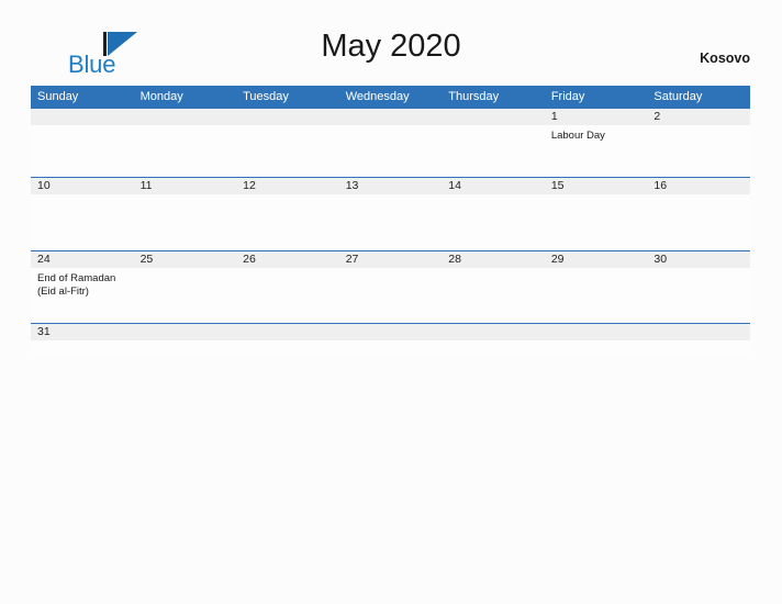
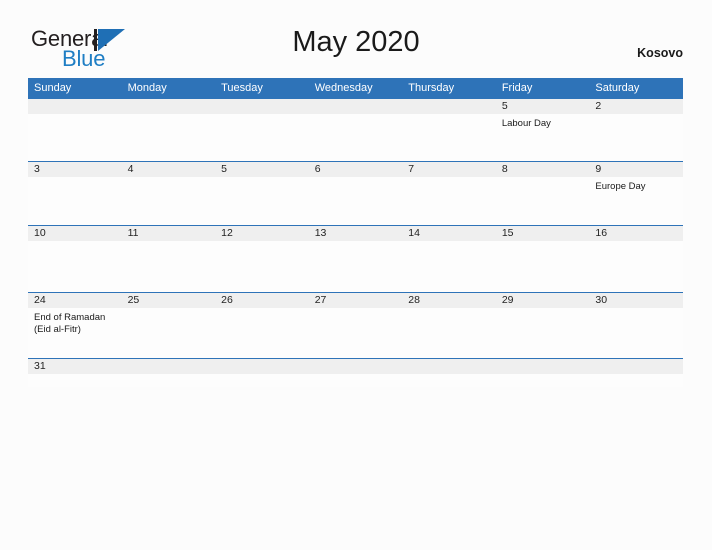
+ General
  Blue
  May 2020
  Kosovo
  Sunday	Monday	Tuesday	Wednesday	Thursday	Friday	Saturday
- 					1Labour Day	2
+ 					5Labour Day	2
+ 3	4	5	6	7	8	9Europe Day
  10	11	12	13	14	15	16
  24End of Ramadan(Eid al-Fitr)	25	26	27	28	29	30
  31
